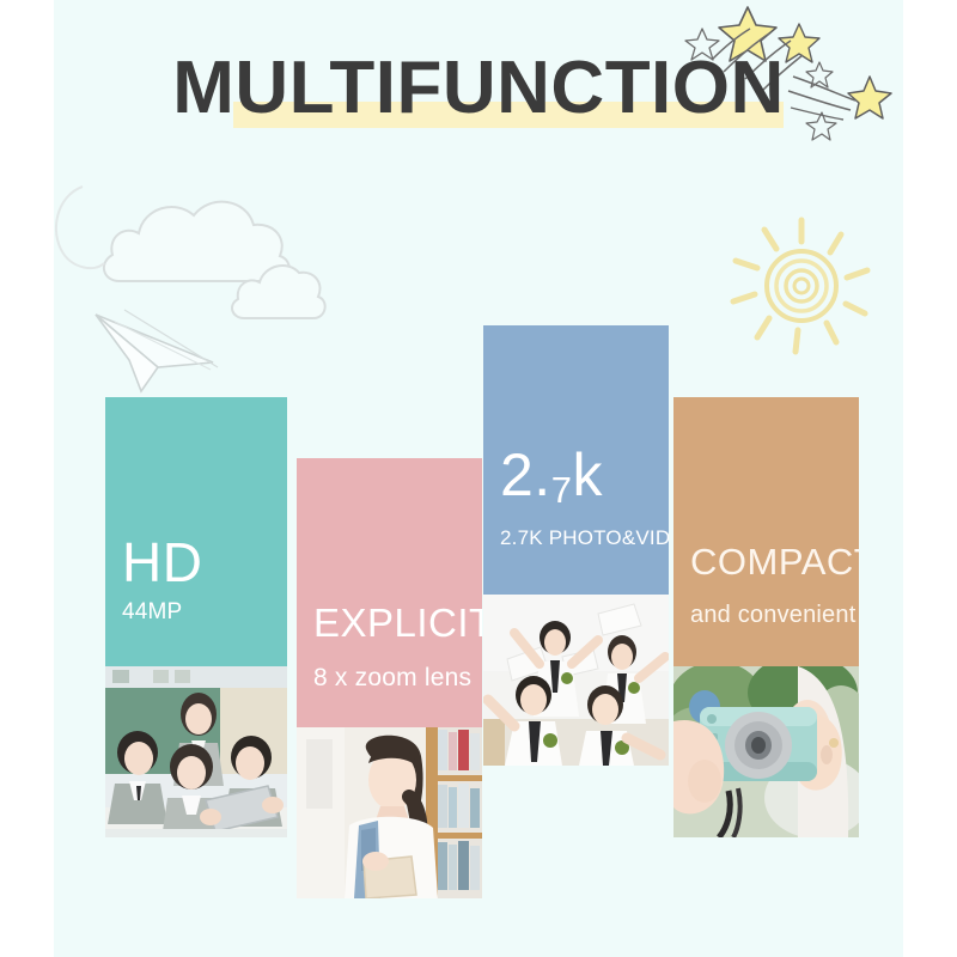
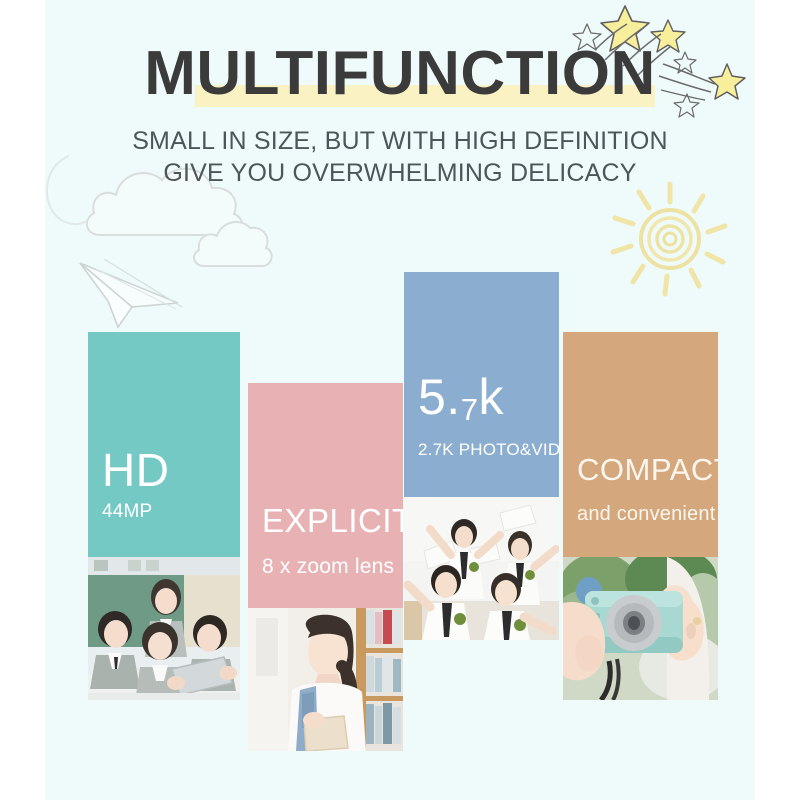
  MULTIFUNCTION
+ SMALL IN SIZE, BUT WITH HIGH DEFINITION
+ GIVE YOU OVERWHELMING DELICACY
  HD
  44MP
  EXPLICIT
  8 x zoom lens
- 2.7k
+ 5.7k
  2.7K PHOTO&VID
  COMPAC
  and convenient
